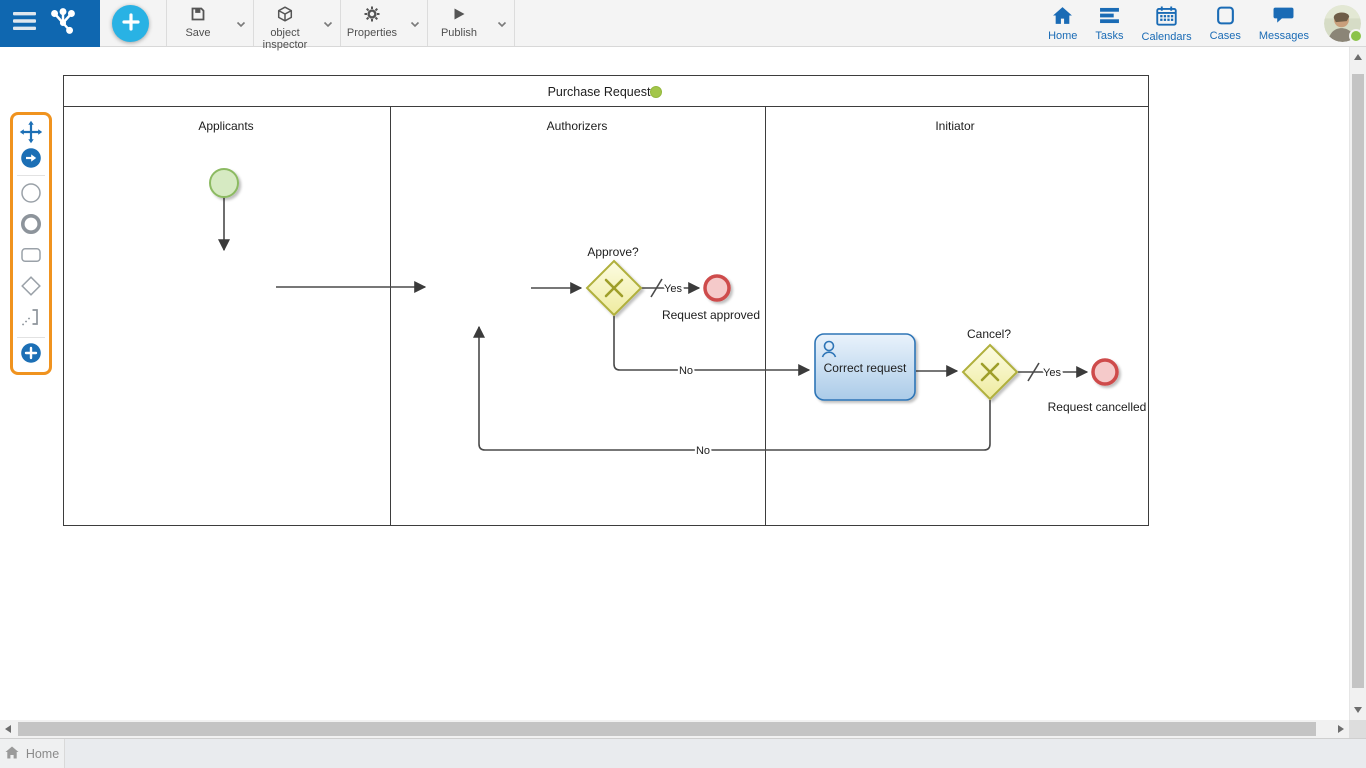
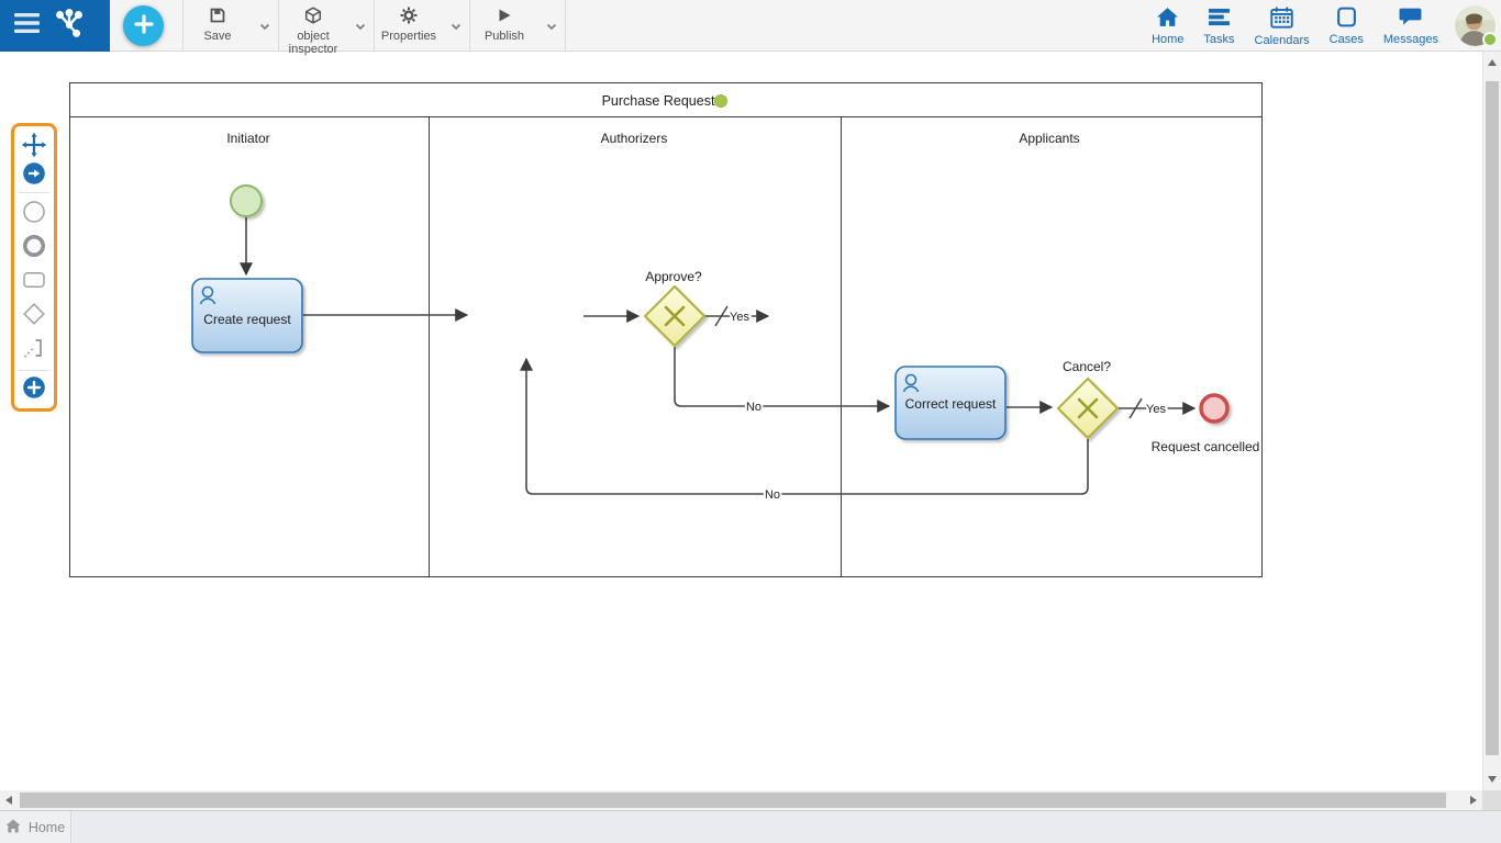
  Save
  object inspector
  Properties
  Publish
  Home
  Tasks
  Calendars
  Cases
  Messages
  Purchase Request
- Applicants
+ Initiator
  Authorizers
- Initiator
+ Applicants
  Yes
  No
  Yes
  No
+ Create request
  Approve?
- Request approved
  Correct request
  Cancel?
  Request cancelled
  Home
